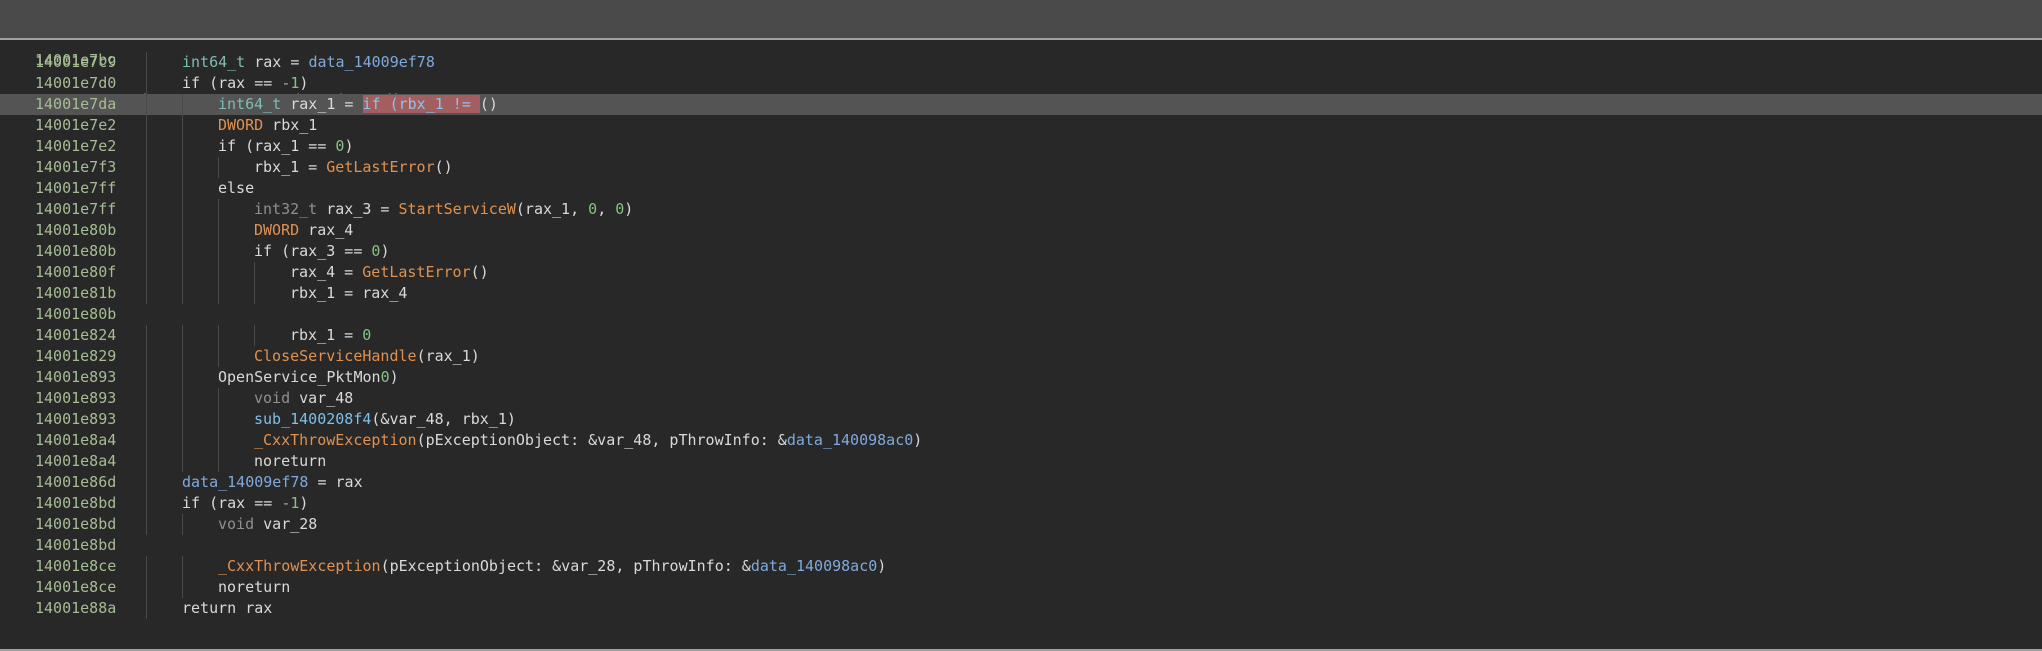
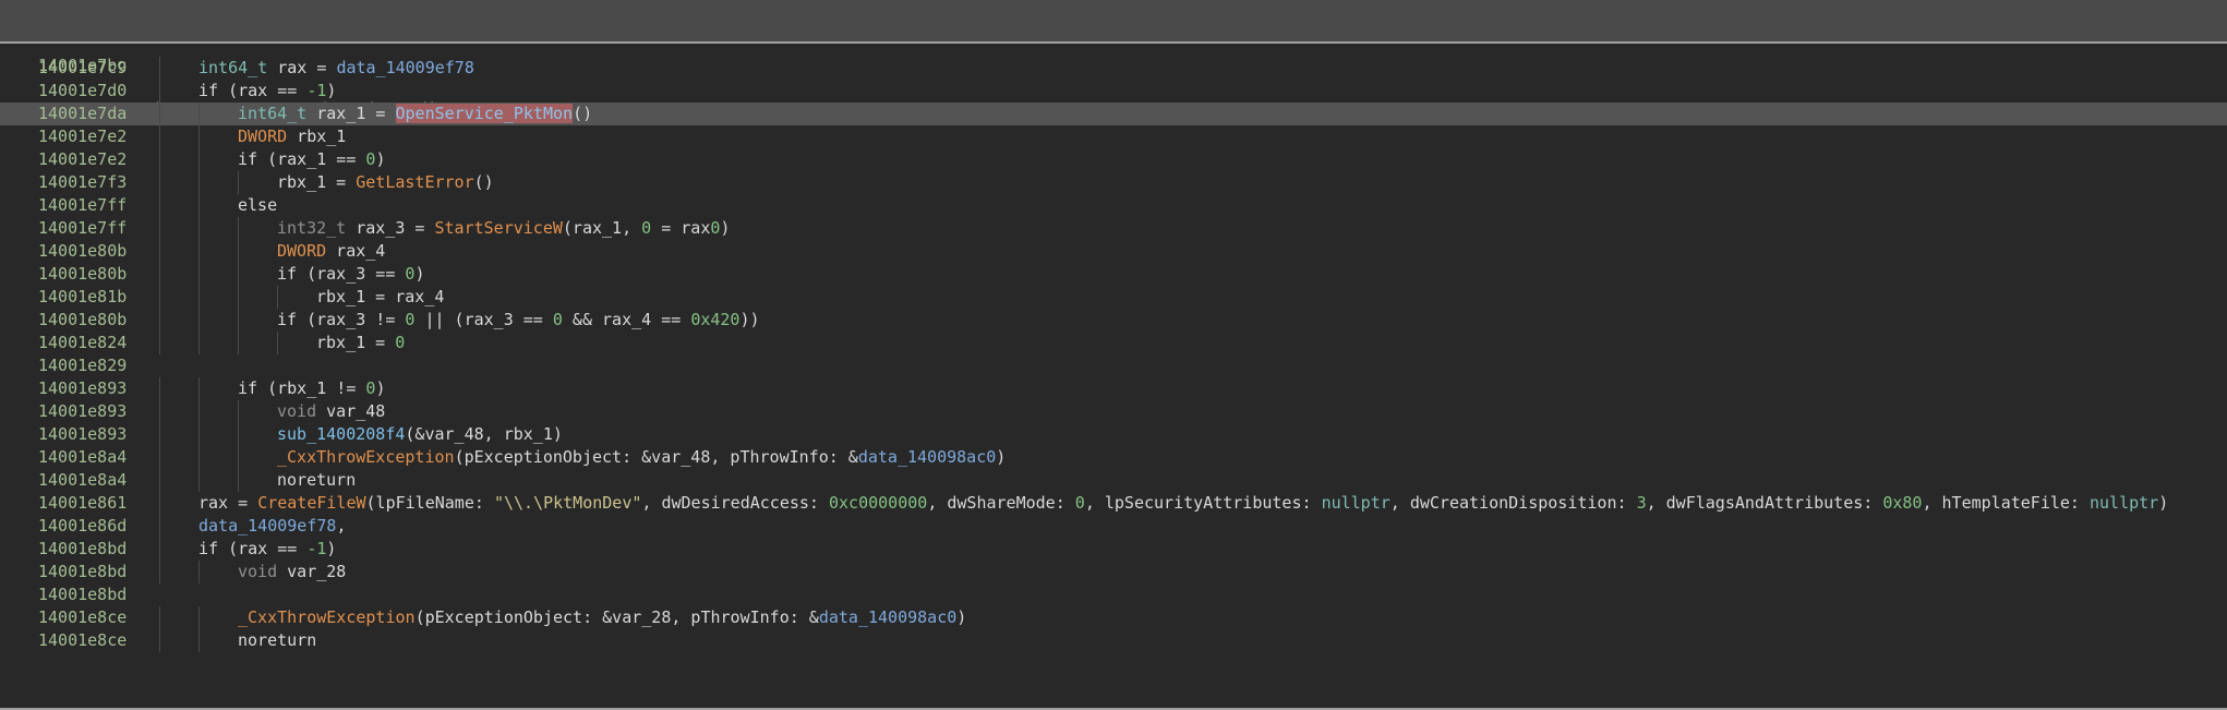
  14001e7bc
  14001e7c9
  int64_t rax = data_14009ef78
  14001e7d0
  if (rax == -1)
  14001e7da
- int64_t rax_1 = if (rbx_1 != ()
+ int64_t rax_1 = OpenService_PktMon()
  14001e7e2
  DWORD rbx_1
  14001e7e2
  if (rax_1 == 0)
  14001e7f3
  rbx_1 = GetLastError()
  14001e7ff
  else
  14001e7ff
- int32_t rax_3 = StartServiceW(rax_1, 0, 0)
+ int32_t rax_3 = StartServiceW(rax_1, 0 = rax0)
  14001e80b
  DWORD rax_4
  14001e80b
  if (rax_3 == 0)
- 14001e80f
- rax_4 = GetLastError()
  14001e81b
  rbx_1 = rax_4
  14001e80b
+ if (rax_3 != 0 || (rax_3 == 0 && rax_4 == 0x420))
  14001e824
  rbx_1 = 0
  14001e829
- CloseServiceHandle(rax_1)
  14001e893
- OpenService_PktMon0)
+ if (rbx_1 != 0)
  14001e893
  void var_48
  14001e893
  sub_1400208f4(&var_48, rbx_1)
  14001e8a4
  _CxxThrowException(pExceptionObject: &var_48, pThrowInfo: &data_140098ac0)
  14001e8a4
  noreturn
+ 14001e861
+ rax = CreateFileW(lpFileName: "\\.\PktMonDev", dwDesiredAccess: 0xc0000000, dwShareMode: 0, lpSecurityAttributes: nullptr, dwCreationDisposition: 3, dwFlagsAndAttributes: 0x80, hTemplateFile: nullptr)
  14001e86d
- data_14009ef78 = rax
+ data_14009ef78,
  14001e8bd
  if (rax == -1)
  14001e8bd
  void var_28
  14001e8bd
  14001e8ce
  _CxxThrowException(pExceptionObject: &var_28, pThrowInfo: &data_140098ac0)
  14001e8ce
  noreturn
- 14001e88a
- return rax
